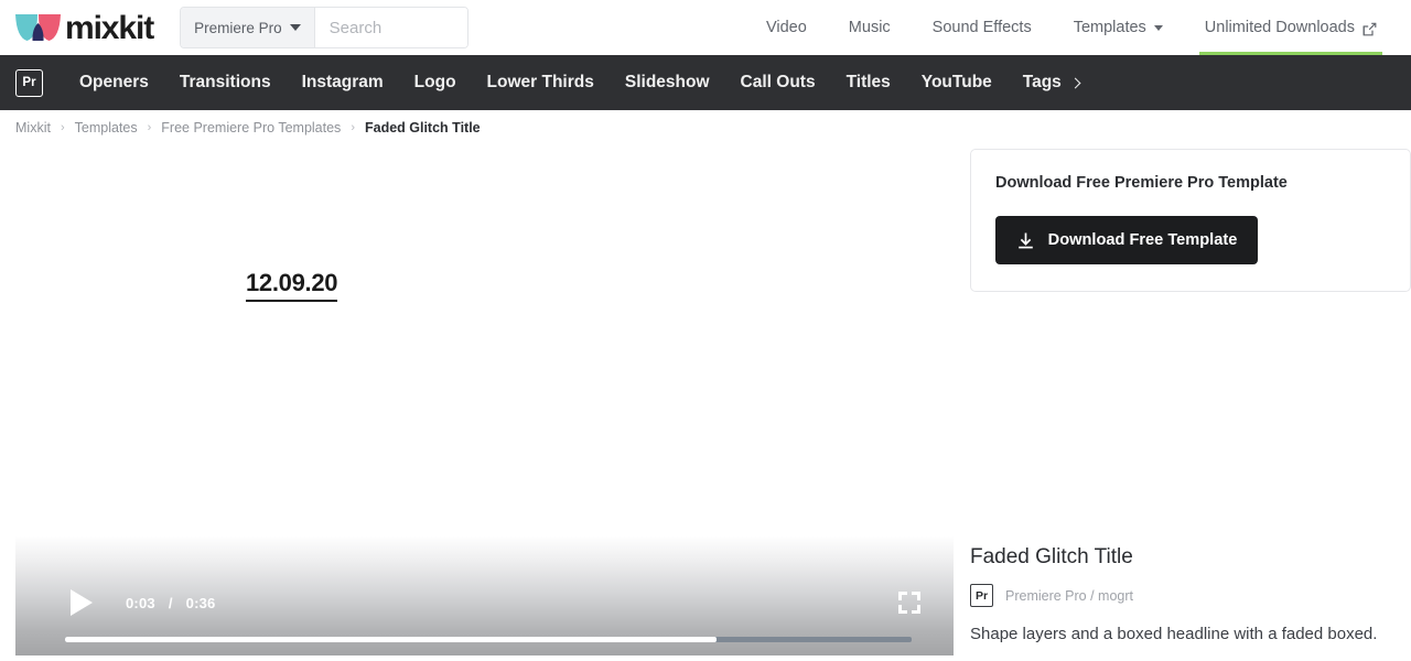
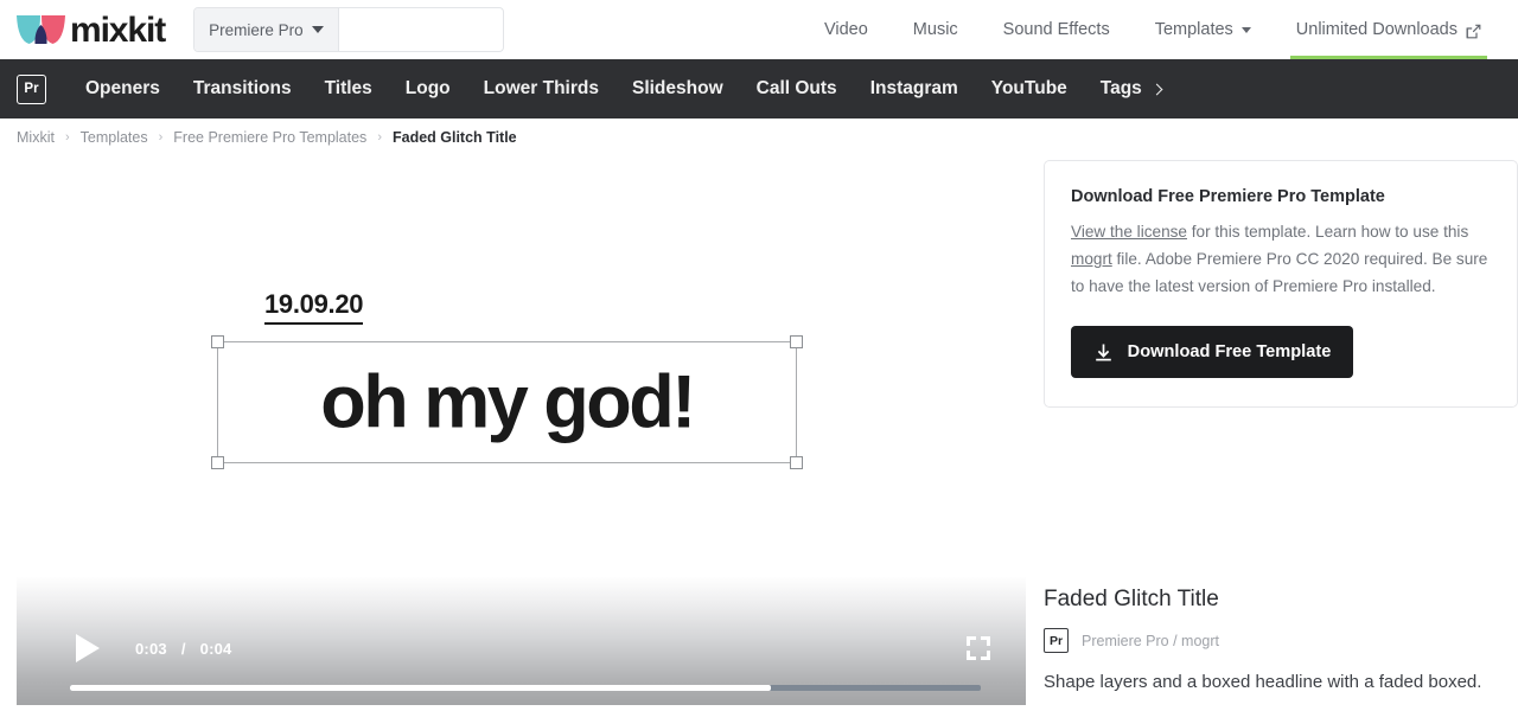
  mixkit
  Premiere Pro
- Search
  Video
  Music
  Sound Effects
  Templates
  Unlimited Downloads
  Pr
  Openers
  Transitions
- Instagram
+ Titles
  Logo
  Lower Thirds
  Slideshow
  Call Outs
- Titles
+ Instagram
  YouTube
  Tags
  Mixkit
  ›
  Templates
  ›
  Free Premiere Pro Templates
  ›
  Faded Glitch Title
- 12.09.20
+ 19.09.20
+ oh my god!
  Download Free Premiere Pro Template
+ View the license for this template. Learn how to use this mogrt file. Adobe Premiere Pro CC 2020 required. Be sure to have the latest version of Premiere Pro installed.
  Download Free Template
  0:03
  /
- 0:36
+ 0:04
  Faded Glitch Title
  Pr
  Premiere Pro / mogrt
  Shape layers and a boxed headline with a faded boxed.
